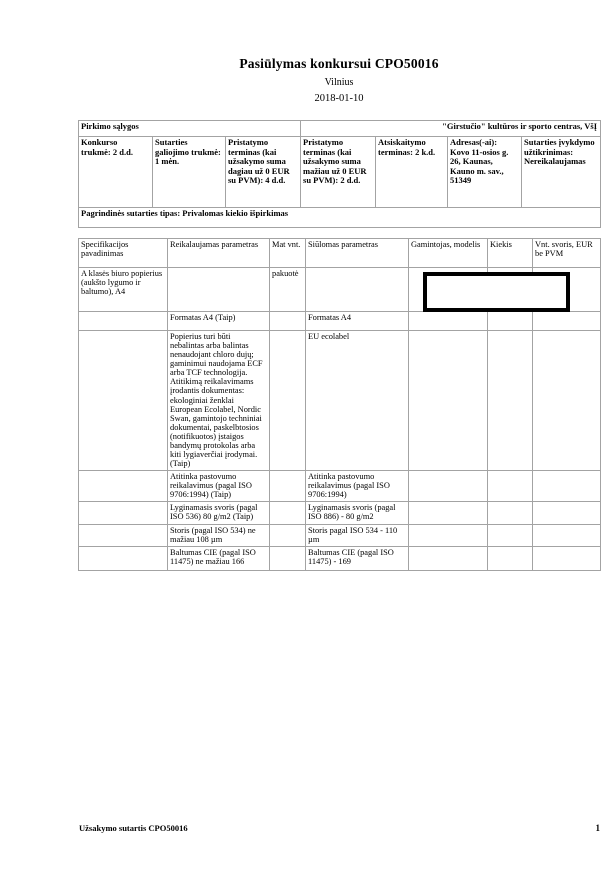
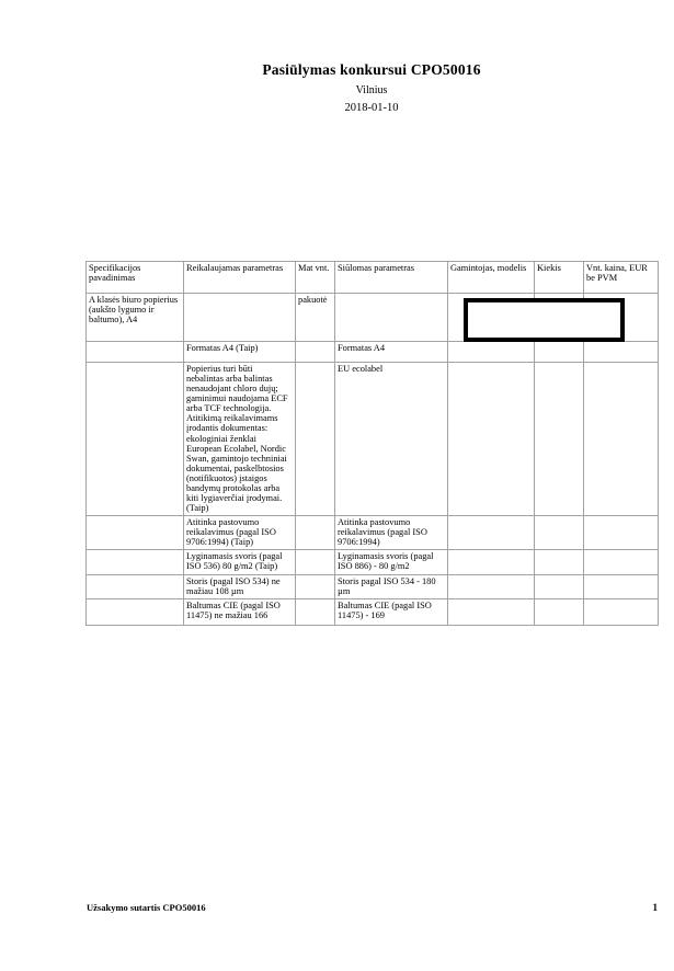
  Pasiūlymas konkursui CPO50016
  Vilnius
  2018-01-10
- Pirkimo sąlygos	"Girstučio" kultūros ir sporto centras, VšĮ
- Konkurso trukmė: 2 d.d.	Sutarties galiojimo trukmė: 1 mėn.	Pristatymo terminas (kai užsakymo suma dagiau už 0 EUR su PVM): 4 d.d.	Pristatymo terminas (kai užsakymo suma mažiau už 0 EUR su PVM): 2 d.d.	Atsiskaitymo terminas: 2 k.d.	Adresas(-ai): Kovo 11-osios g. 26, Kaunas, Kauno m. sav., 51349	Sutarties įvykdymo užtikrinimas: Nereikalaujamas
- Pagrindinės sutarties tipas: Privalomas kiekio išpirkimas
- Specifikacijos pavadinimas	Reikalaujamas parametras	Mat vnt.	Siūlomas parametras	Gamintojas, modelis	Kiekis	Vnt. svoris, EUR be PVM
+ Specifikacijos pavadinimas	Reikalaujamas parametras	Mat vnt.	Siūlomas parametras	Gamintojas, modelis	Kiekis	Vnt. kaina, EUR be PVM
  A klasės biuro popierius (aukšto lygumo ir baltumo), A4		pakuotė
  	Formatas A4 (Taip)		Formatas A4
  	Popierius turi būti nebalintas arba balintas nenaudojant chloro dujų; gaminimui naudojama ECF arba TCF technologija. Atitikimą reikalavimams įrodantis dokumentas: ekologiniai ženklai European Ecolabel, Nordic Swan, gamintojo techniniai dokumentai, paskelbtosios (notifikuotos) įstaigos bandymų protokolas arba kiti lygiaverčiai įrodymai. (Taip)		EU ecolabel
  	Atitinka pastovumo reikalavimus (pagal ISO 9706:1994) (Taip)		Atitinka pastovumo reikalavimus (pagal ISO 9706:1994)
  	Lyginamasis svoris (pagal ISO 536) 80 g/m2 (Taip)		Lyginamasis svoris (pagal ISO 886) - 80 g/m2
- 	Storis (pagal ISO 534) ne mažiau 108 µm		Storis pagal ISO 534 - 110 µm
+ 	Storis (pagal ISO 534) ne mažiau 108 µm		Storis pagal ISO 534 - 180 µm
  	Baltumas CIE (pagal ISO 11475) ne mažiau 166		Baltumas CIE (pagal ISO 11475) - 169
  Užsakymo sutartis CPO50016
  1
